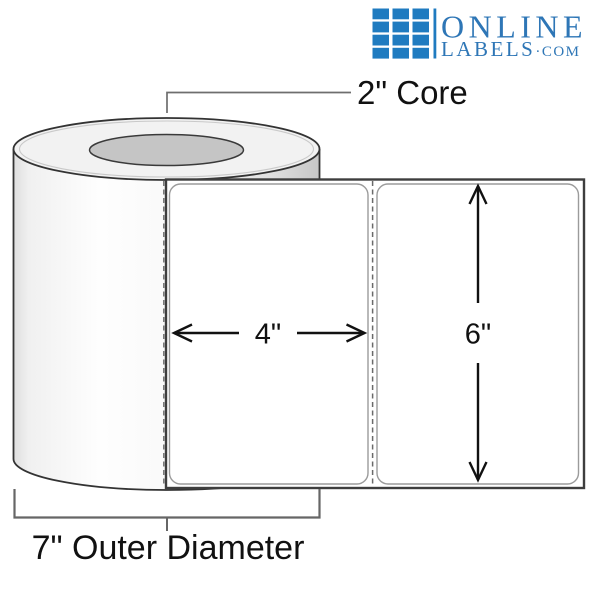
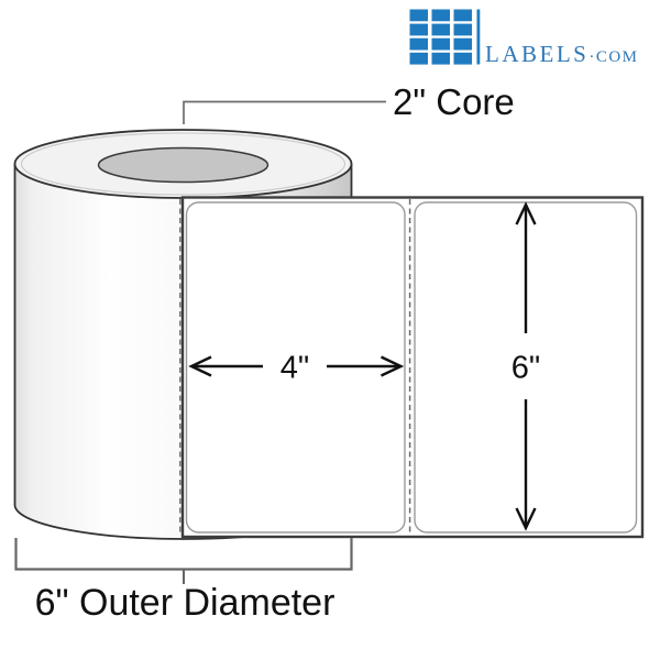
  4"
  6"
  2" Core
- 7" Outer Diameter
+ 6" Outer Diameter
- ONLINE
  LABELS·COM
